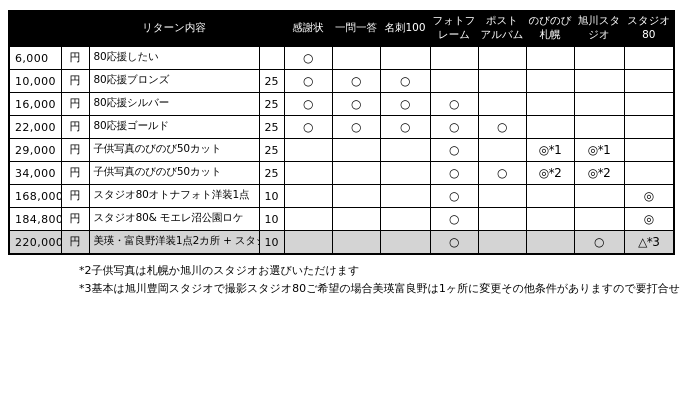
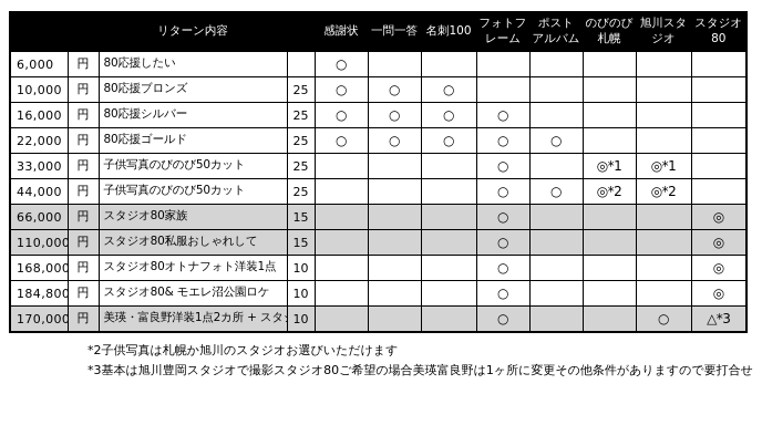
  		リターン内容		感謝状	一問一答	名刺100	フォトフ レーム	ポスト アルバム	のびのび 札幌	旭川スタ ジオ	スタジオ 80
  6,000	円	80応援したい		○
  10,000	円	80応援ブロンズ	25	○	○	○
  16,000	円	80応援シルバー	25	○	○	○	○
  22,000	円	80応援ゴールド	25	○	○	○	○	○
- 29,000	円	子供写真のびのび50カット	25				○		◎*1	◎*1
+ 33,000	円	子供写真のびのび50カット	25				○		◎*1	◎*1
- 34,000	円	子供写真のびのび50カット	25				○	○	◎*2	◎*2
+ 44,000	円	子供写真のびのび50カット	25				○	○	◎*2	◎*2
+ 66,000	円	スタジオ80家族	15				○				◎
+ 110,000	円	スタジオ80私服おしゃれして	15				○				◎
  168,000	円	スタジオ80オトナフォト洋装1点	10				○				◎
  184,800	円	スタジオ80& モエレ沼公園ロケ	10				○				◎
- 220,000	円	美瑛・富良野洋装1点2カ所 + スタ	10				○			○	△*3
+ 170,000	円	美瑛・富良野洋装1点2カ所 + スタ	10				○			○	△*3
  *2子供写真は札幌か旭川のスタジオお選びいただけます
  *3基本は旭川豊岡スタジオで撮影スタジオ80ご希望の場合美瑛富良野は1ヶ所に変更その他条件がありますので要打合せ
